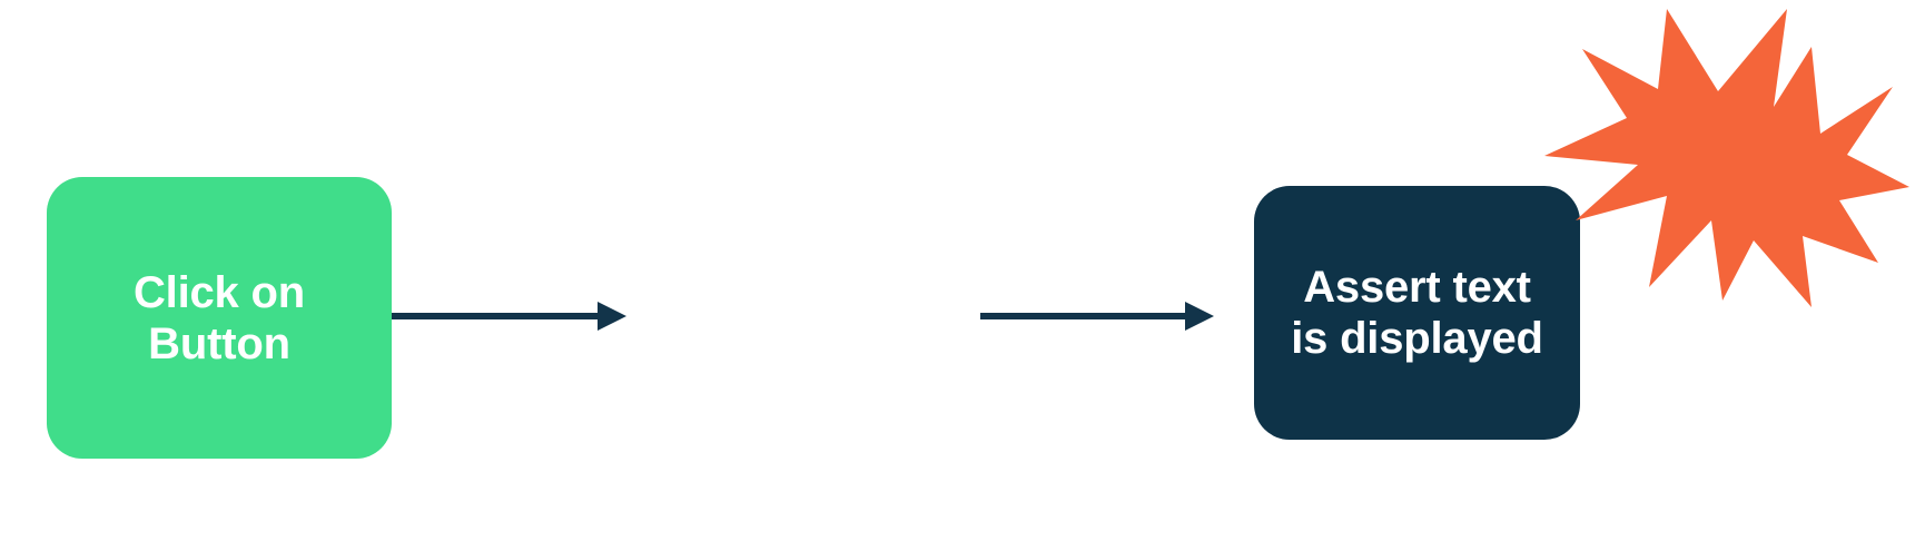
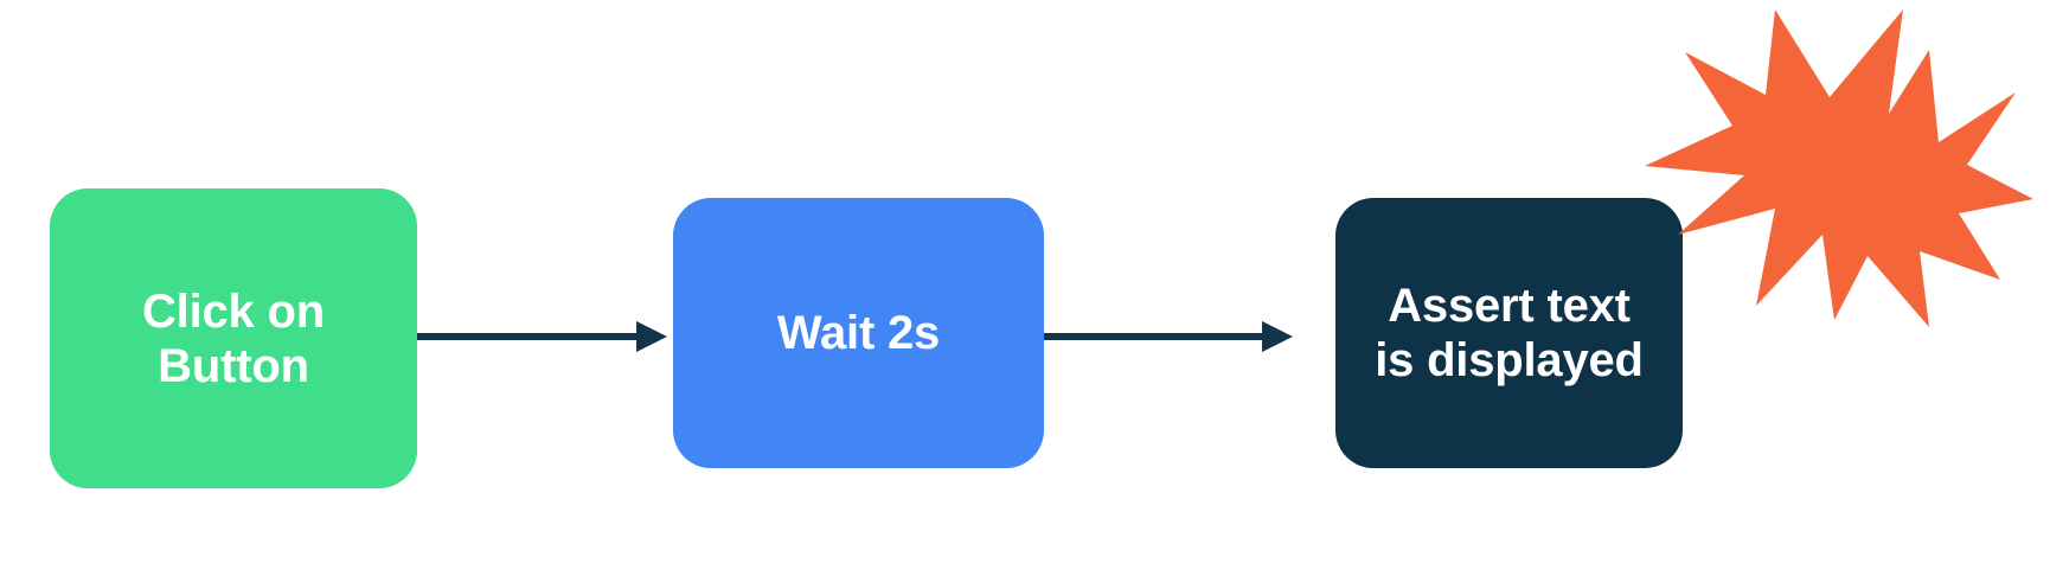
  Click on
  Button
+ Wait 2s
  Assert text
  is displayed
